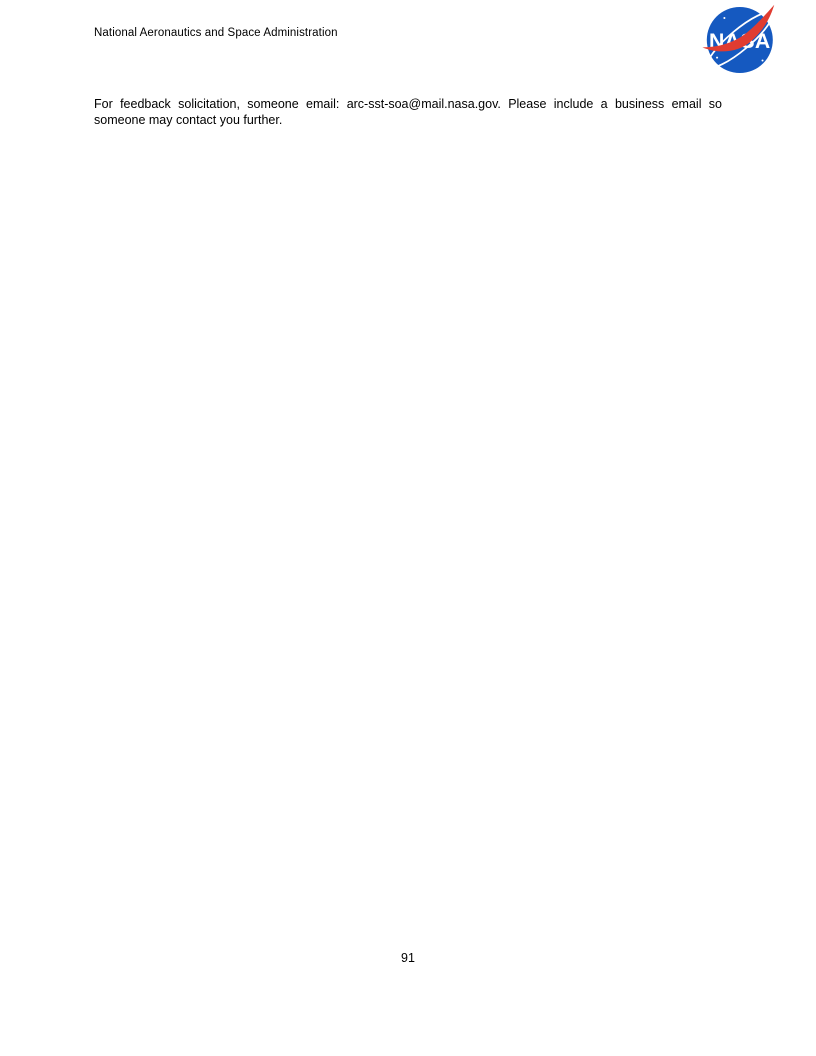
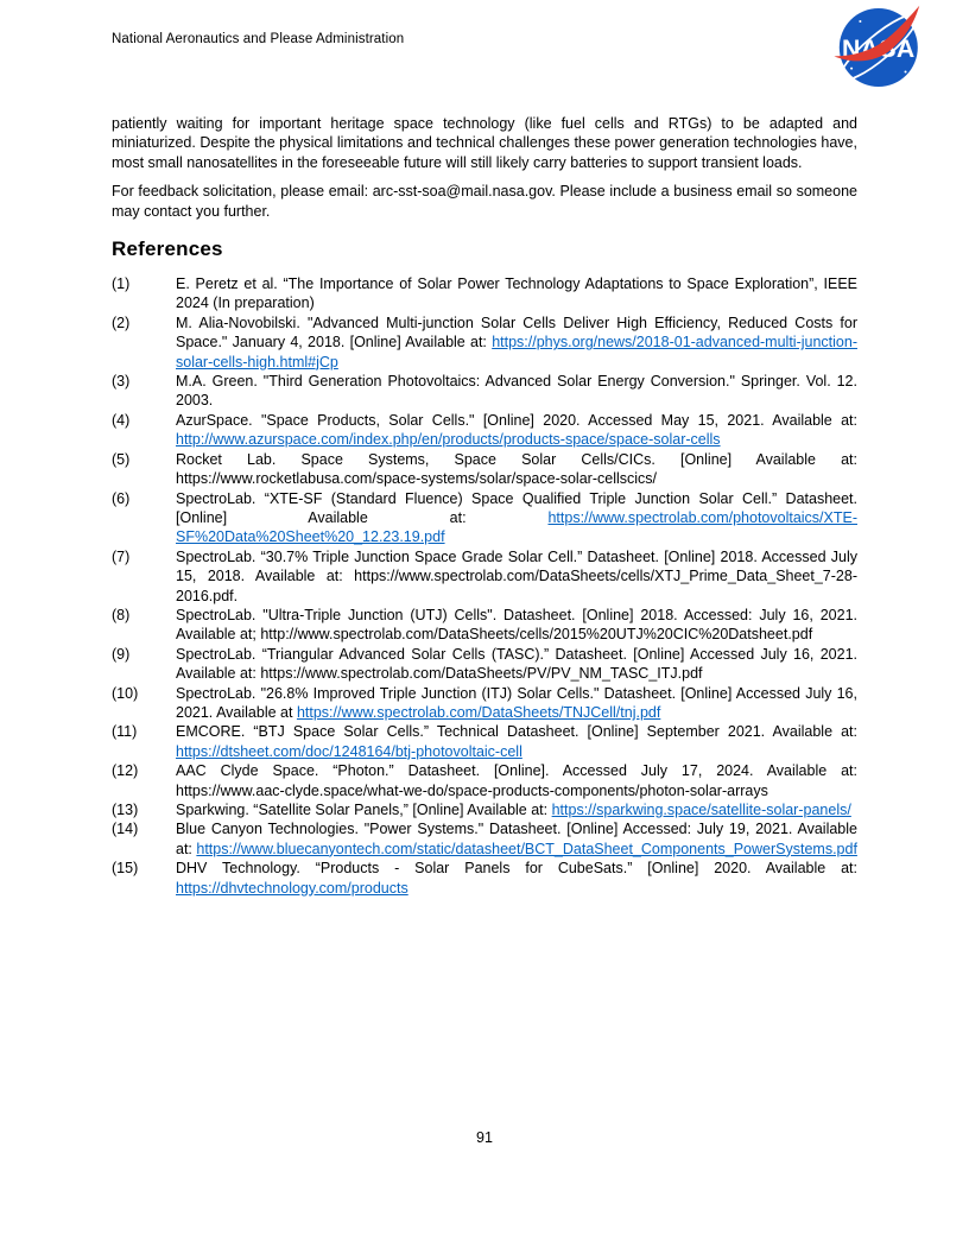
- National Aeronautics and Space Administration
+ National Aeronautics and Please Administration
  NAA
+ patiently waiting for important heritage space technology (like fuel cells and RTGs) to be adapted and miniaturized. Despite the physical limitations and technical challenges these power generation technologies have, most small nanosatellites in the foreseeable future will still likely carry batteries to support transient loads.
- For feedback solicitation, someone email: arc-sst-soa@mail.nasa.gov. Please include a business email so someone may contact you further.
+ For feedback solicitation, please email: arc-sst-soa@mail.nasa.gov. Please include a business email so someone may contact you further.
+ References
+ (1)
+ E. Peretz et al. “The Importance of Solar Power Technology Adaptations to Space Exploration”, IEEE 2024 (In preparation)
+ (2)
+ M. Alia-Novobilski. "Advanced Multi-junction Solar Cells Deliver High Efficiency, Reduced Costs for Space." January 4, 2018. [Online] Available at: https://phys.org/news/2018-01-advanced-multi-junction-solar-cells-high.html#jCp
+ (3)
+ M.A. Green. "Third Generation Photovoltaics: Advanced Solar Energy Conversion." Springer. Vol. 12. 2003.
+ (4)
+ AzurSpace. "Space Products, Solar Cells." [Online] 2020. Accessed May 15, 2021. Available at: http://www.azurspace.com/index.php/en/products/products-space/space-solar-cells
+ (5)
+ Rocket Lab. Space Systems, Space Solar Cells/CICs. [Online] Available at: https://www.rocketlabusa.com/space-systems/solar/space-solar-cellscics/
+ (6)
+ SpectroLab. “XTE-SF (Standard Fluence) Space Qualified Triple Junction Solar Cell.” Datasheet. [Online] Available at: https://www.spectrolab.com/photovoltaics/XTE-SF%20Data%20Sheet%20_12.23.19.pdf
+ (7)
+ SpectroLab. “30.7% Triple Junction Space Grade Solar Cell.” Datasheet. [Online] 2018. Accessed July 15, 2018. Available at: https://www.spectrolab.com/DataSheets/cells/XTJ_Prime_Data_Sheet_7-28-2016.pdf.
+ (8)
+ SpectroLab. "Ultra-Triple Junction (UTJ) Cells". Datasheet. [Online] 2018. Accessed: July 16, 2021. Available at; http://www.spectrolab.com/DataSheets/cells/2015%20UTJ%20CIC%20Datsheet.pdf
+ (9)
+ SpectroLab. “Triangular Advanced Solar Cells (TASC).” Datasheet. [Online] Accessed July 16, 2021. Available at: https://www.spectrolab.com/DataSheets/PV/PV_NM_TASC_ITJ.pdf
+ (10)
+ SpectroLab. "26.8% Improved Triple Junction (ITJ) Solar Cells." Datasheet. [Online] Accessed July 16, 2021. Available at https://www.spectrolab.com/DataSheets/TNJCell/tnj.pdf
+ (11)
+ EMCORE. “BTJ Space Solar Cells.” Technical Datasheet. [Online] September 2021. Available at: https://dtsheet.com/doc/1248164/btj-photovoltaic-cell
+ (12)
+ AAC Clyde Space. “Photon.” Datasheet. [Online]. Accessed July 17, 2024. Available at: https://www.aac-clyde.space/what-we-do/space-products-components/photon-solar-arrays
+ (13)
+ Sparkwing. “Satellite Solar Panels,” [Online] Available at: https://sparkwing.space/satellite-solar-panels/
+ (14)
+ Blue Canyon Technologies. "Power Systems." Datasheet. [Online] Accessed: July 19, 2021. Available at: https://www.bluecanyontech.com/static/datasheet/BCT_DataSheet_Components_PowerSystems.pdf
+ (15)
+ DHV Technology. “Products - Solar Panels for CubeSats.” [Online] 2020. Available at: https://dhvtechnology.com/products
  91
